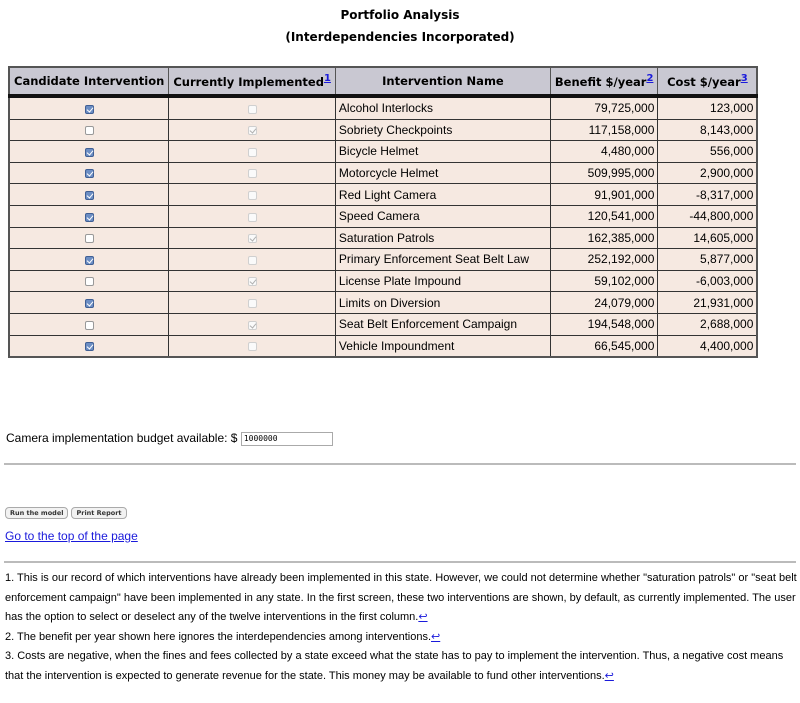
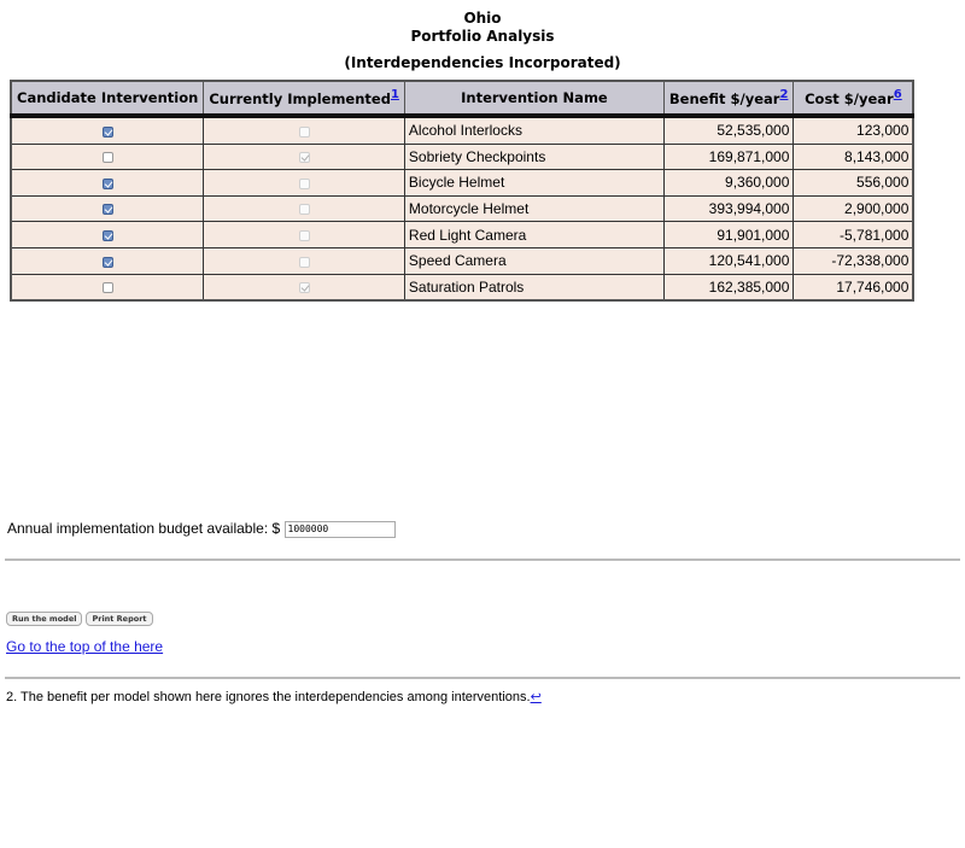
+ Ohio
  Portfolio Analysis
  (Interdependencies Incorporated)
- Candidate Intervention	Currently Implemented1	Intervention Name	Benefit $/year2	Cost $/year3
+ Candidate Intervention	Currently Implemented1	Intervention Name	Benefit $/year2	Cost $/year6
- 		Alcohol Interlocks	79,725,000	123,000
+ 		Alcohol Interlocks	52,535,000	123,000
- 		Sobriety Checkpoints	117,158,000	8,143,000
+ 		Sobriety Checkpoints	169,871,000	8,143,000
- 		Bicycle Helmet	4,480,000	556,000
+ 		Bicycle Helmet	9,360,000	556,000
- 		Motorcycle Helmet	509,995,000	2,900,000
+ 		Motorcycle Helmet	393,994,000	2,900,000
- 		Red Light Camera	91,901,000	-8,317,000
+ 		Red Light Camera	91,901,000	-5,781,000
- 		Speed Camera	120,541,000	-44,800,000
+ 		Speed Camera	120,541,000	-72,338,000
- 		Saturation Patrols	162,385,000	14,605,000
+ 		Saturation Patrols	162,385,000	17,746,000
- 		Primary Enforcement Seat Belt Law	252,192,000	5,877,000
- 		License Plate Impound	59,102,000	-6,003,000
- 		Limits on Diversion	24,079,000	21,931,000
- 		Seat Belt Enforcement Campaign	194,548,000	2,688,000
- 		Vehicle Impoundment	66,545,000	4,400,000
- Camera implementation budget available: $ 1000000
+ Annual implementation budget available: $ 1000000
  Run the model Print Report
- Go to the top of the page
+ Go to the top of the here
- 1. This is our record of which interventions have already been implemented in this state. However, we could not determine whether "saturation patrols" or "seat belt enforcement campaign" have been implemented in any state. In the first screen, these two interventions are shown, by default, as currently implemented. The user has the option to select or deselect any of the twelve interventions in the first column.↩
- 2. The benefit per year shown here ignores the interdependencies among interventions.↩
+ 2. The benefit per model shown here ignores the interdependencies among interventions.↩
- 3. Costs are negative, when the fines and fees collected by a state exceed what the state has to pay to implement the intervention. Thus, a negative cost means that the intervention is expected to generate revenue for the state. This money may be available to fund other interventions.↩
